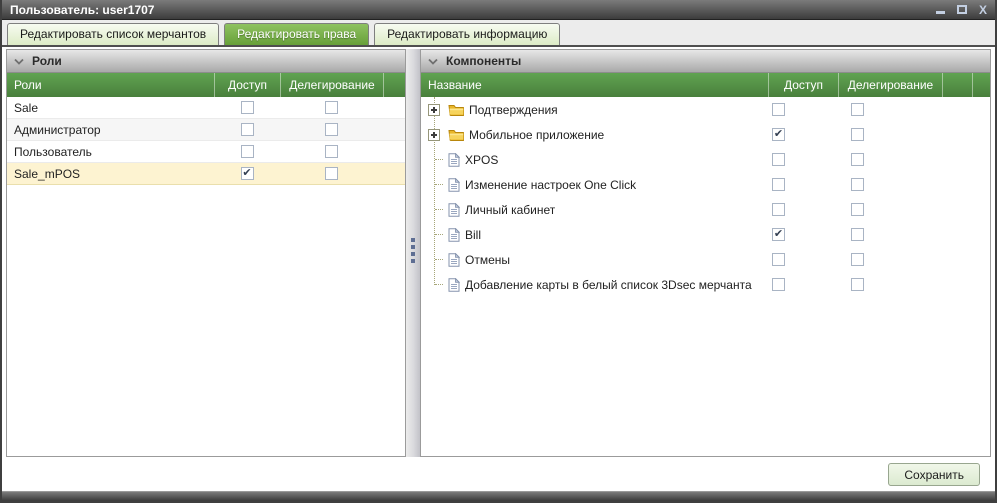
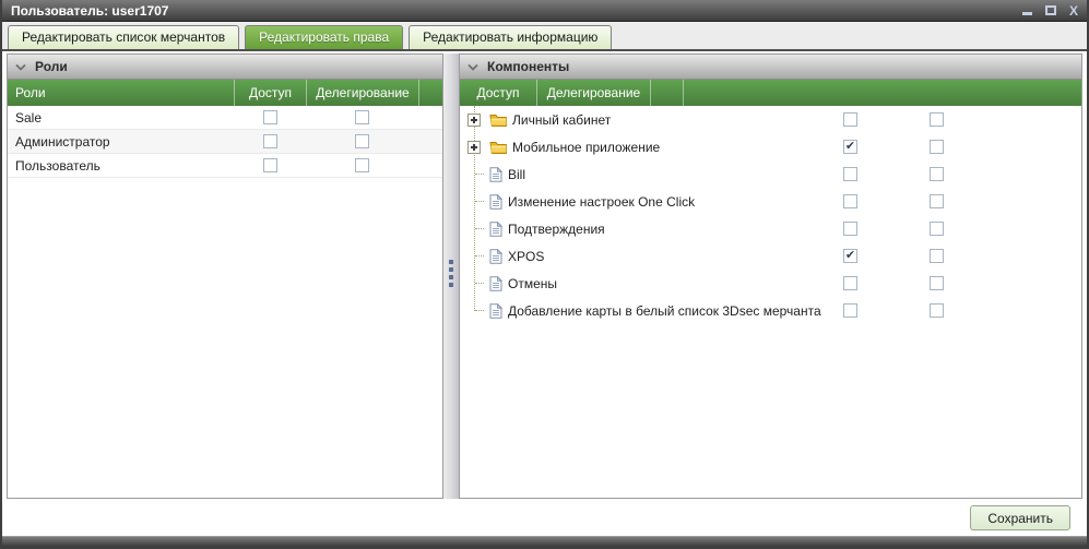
  Пользователь: user1707
  X
  Редактировать список мерчантов
  Редактировать права
  Редактировать информацию
  Роли
  Роли
  Доступ
  Делегирование
  Sale
  Администратор
  Пользователь
- Sale_mPOS
  Компоненты
- Название
  Доступ
  Делегирование
- Подтверждения
+ Личный кабинет
  Мобильное приложение
- XPOS
+ Bill
  Изменение настроек One Click
- Личный кабинет
+ Подтверждения
- Bill
+ XPOS
  Отмены
  Добавление карты в белый список 3Dsec мерчанта
  Сохранить
